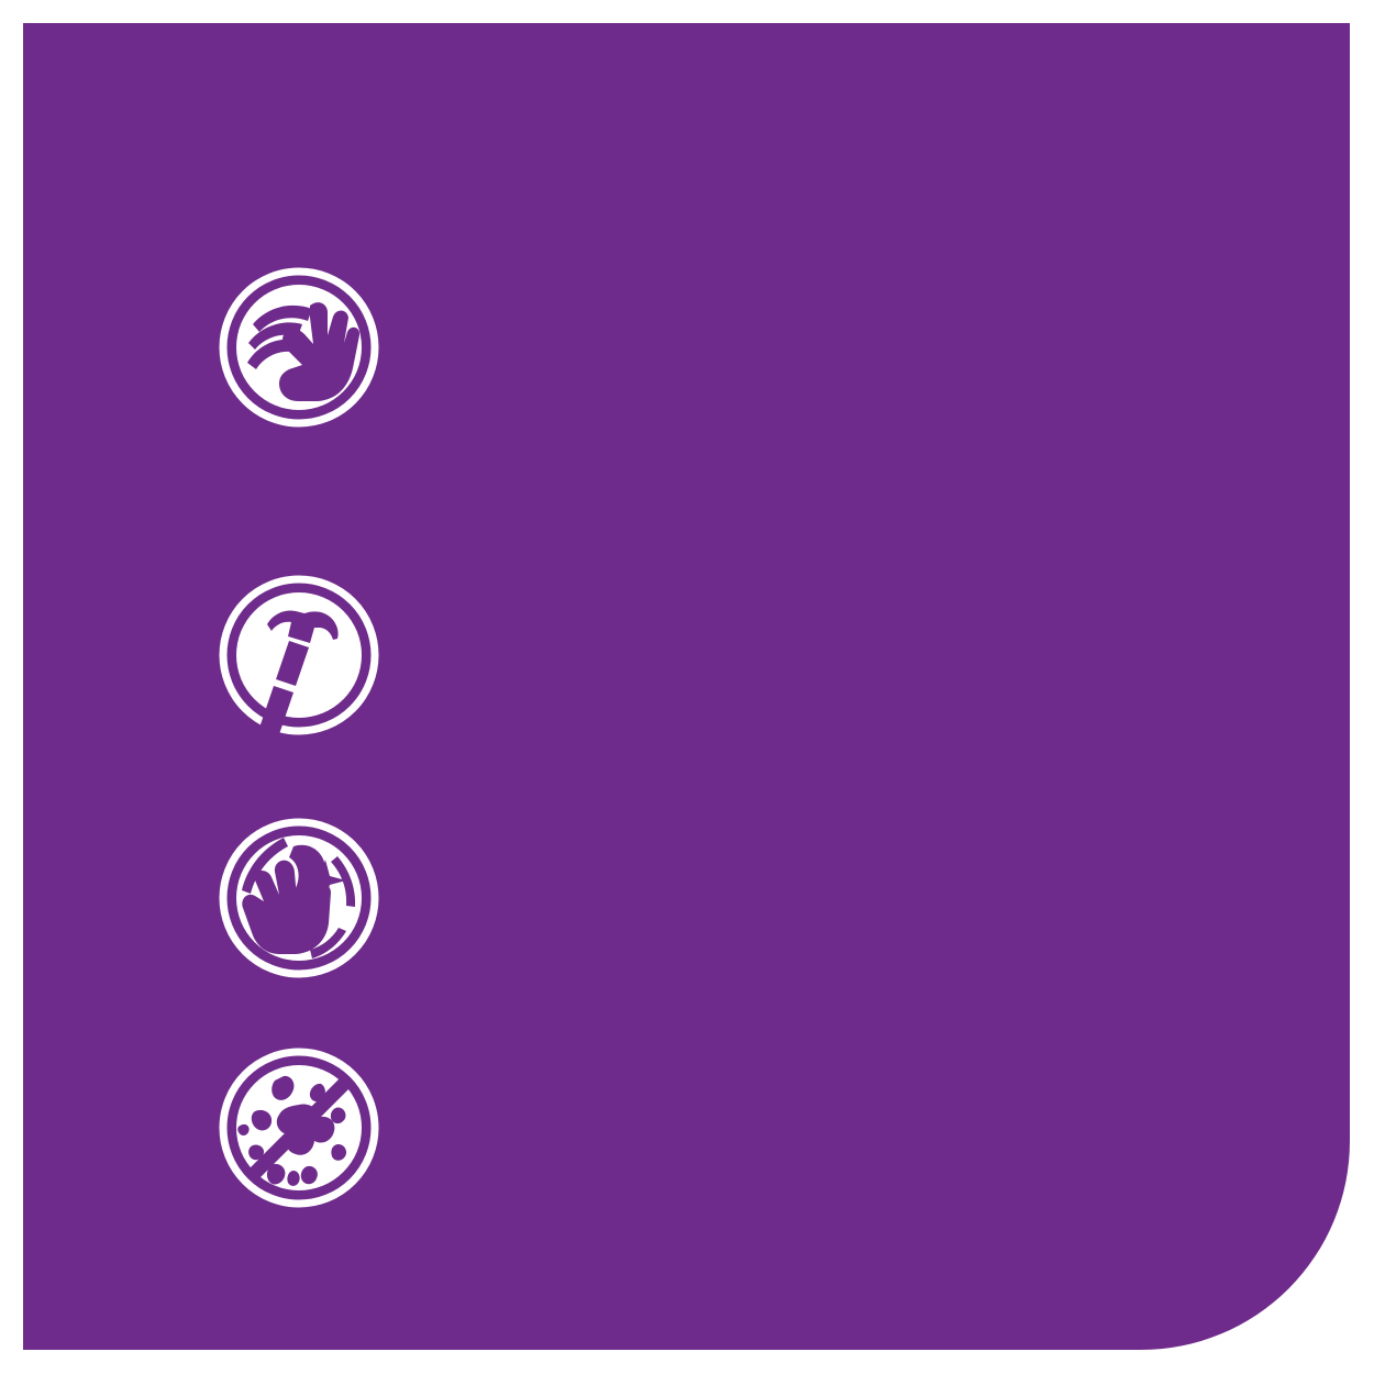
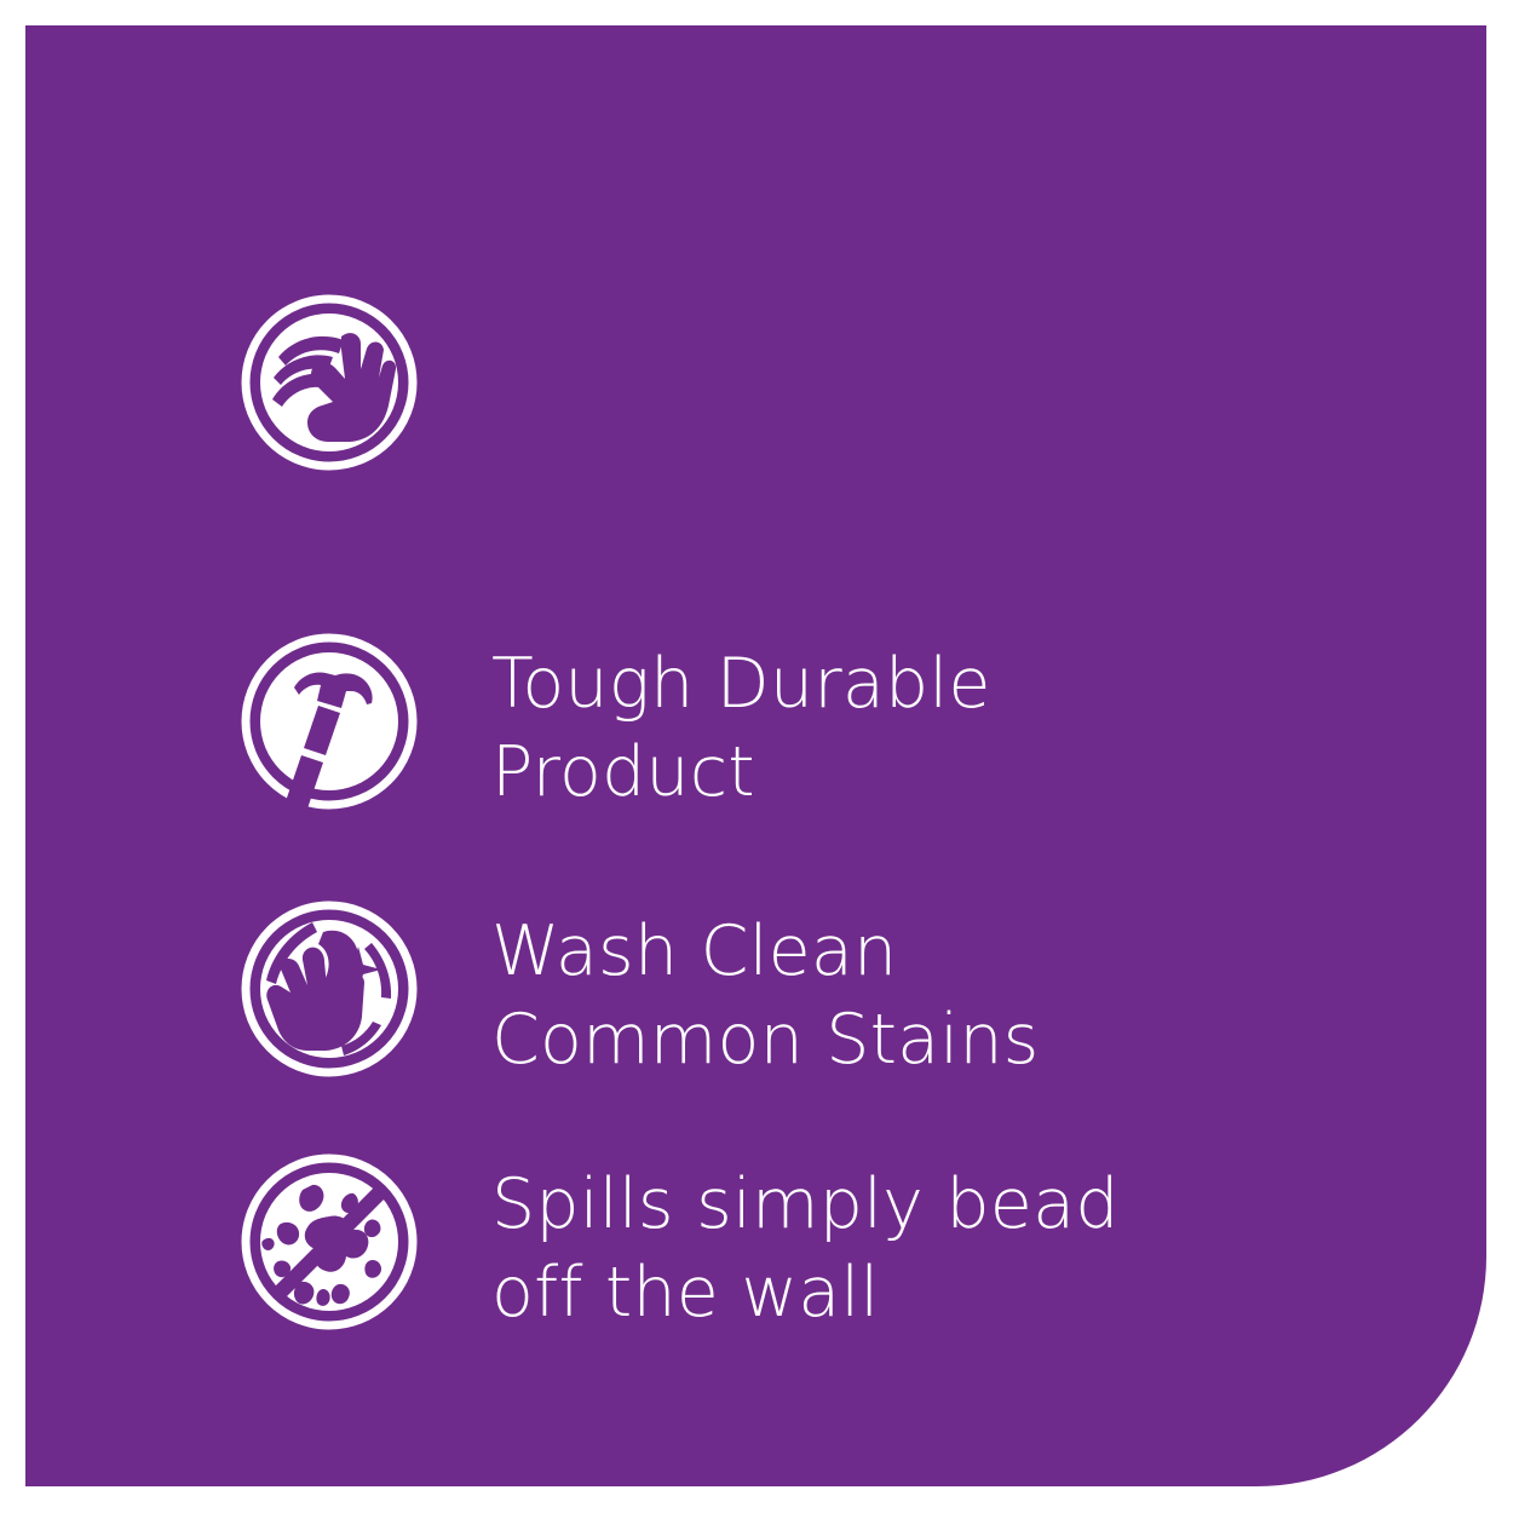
+ Tough Durable
+ Product
+ Wash Clean
+ Common Stains
+ Spills simply bead
+ off the wall
